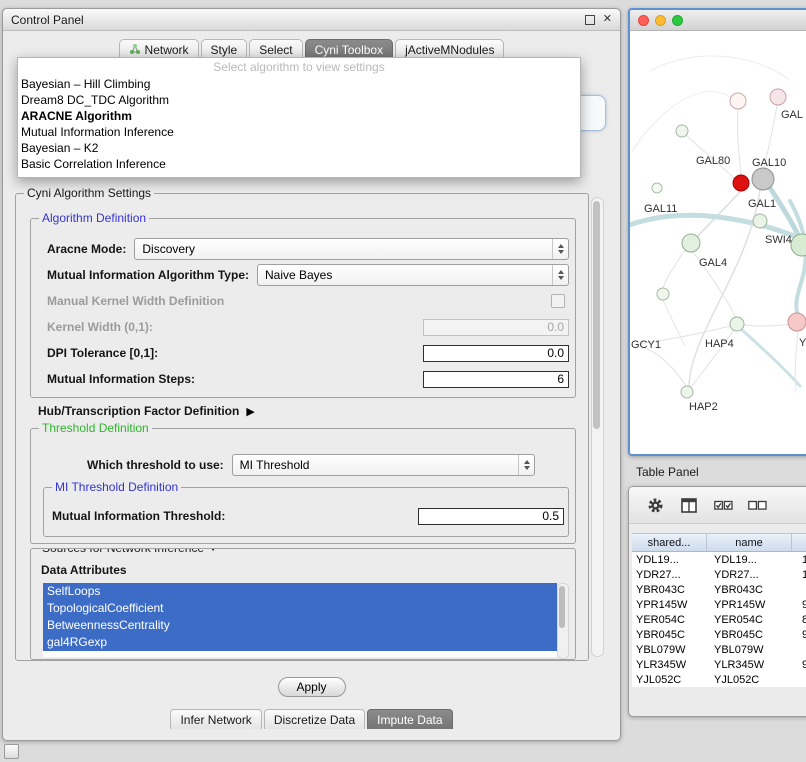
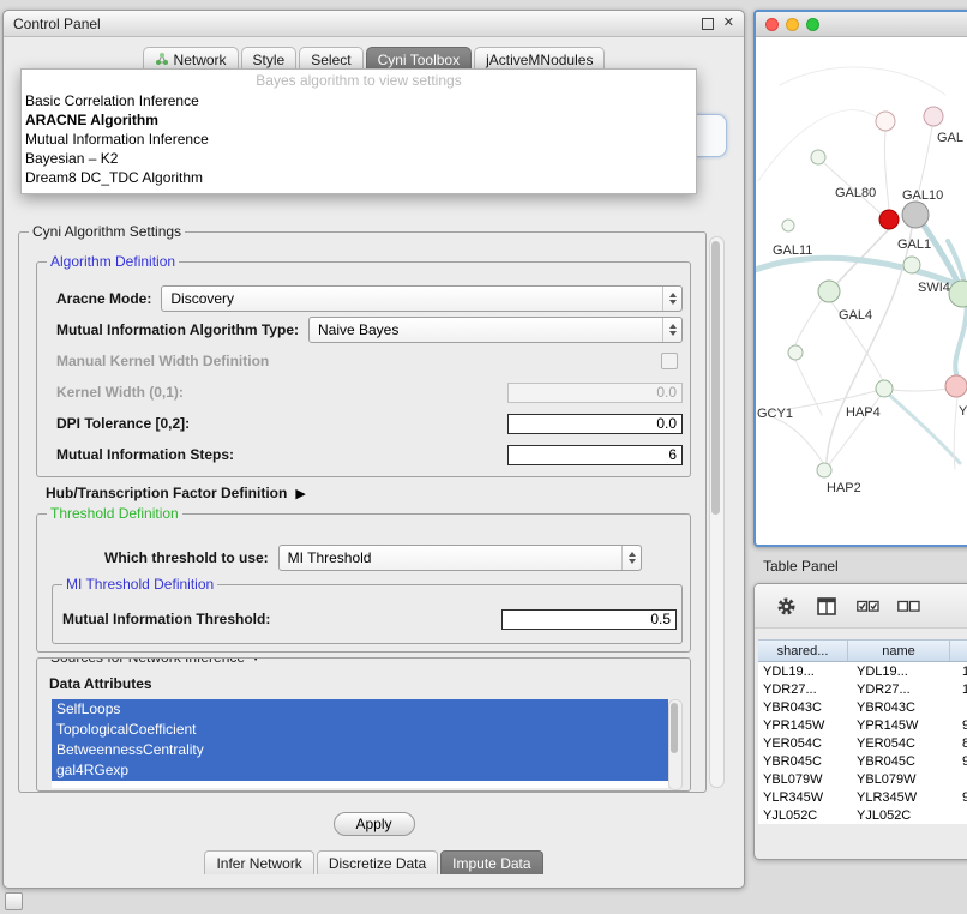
  Control Panel
  ✕
  Network
  Style
  Select
  Cyni Toolbox
  jActiveMNodules
- Select algorithm to view settings
+ Bayes algorithm to view settings
- Bayesian – Hill Climbing
- Dream8 DC_TDC Algorithm
+ Basic Correlation Inference
  ARACNE Algorithm
  Mutual Information Inference
  Bayesian – K2
- Basic Correlation Inference
+ Dream8 DC_TDC Algorithm
  Cyni Algorithm Settings
  Algorithm Definition
  Aracne Mode:
  Discovery
  Mutual Information Algorithm Type:
  Naive Bayes
  Manual Kernel Width Definition
  Kernel Width (0,1):
  0.0
- DPI Tolerance [0,1]:
+ DPI Tolerance [0,2]:
  0.0
  Mutual Information Steps:
  6
  Hub/Transcription Factor Definition
  ▶
  Threshold Definition
  Which threshold to use:
  MI Threshold
  MI Threshold Definition
  Mutual Information Threshold:
  0.5
  ▼
  Data Attributes
  SelfLoops
  TopologicalCoefficient
  BetweennessCentrality
  gal4RGexp
  Apply
  Infer Network
  Discretize Data
  Impute Data
  GAL
  GAL80
  GAL10
  GAL11
  GAL1
  SWI4
  GAL4
  GCY1
  HAP4
  Y
  HAP2
  Table Panel
  shared...
  name
  YDL19...
  YDL19...
  YDR27...
  YDR27...
  YBR043C
  YBR043C
  YPR145W
  YPR145W
  YER054C
  YER054C
  YBR045C
  YBR045C
  YBL079W
  YBL079W
  YLR345W
  YLR345W
  YJL052C
  YJL052C
